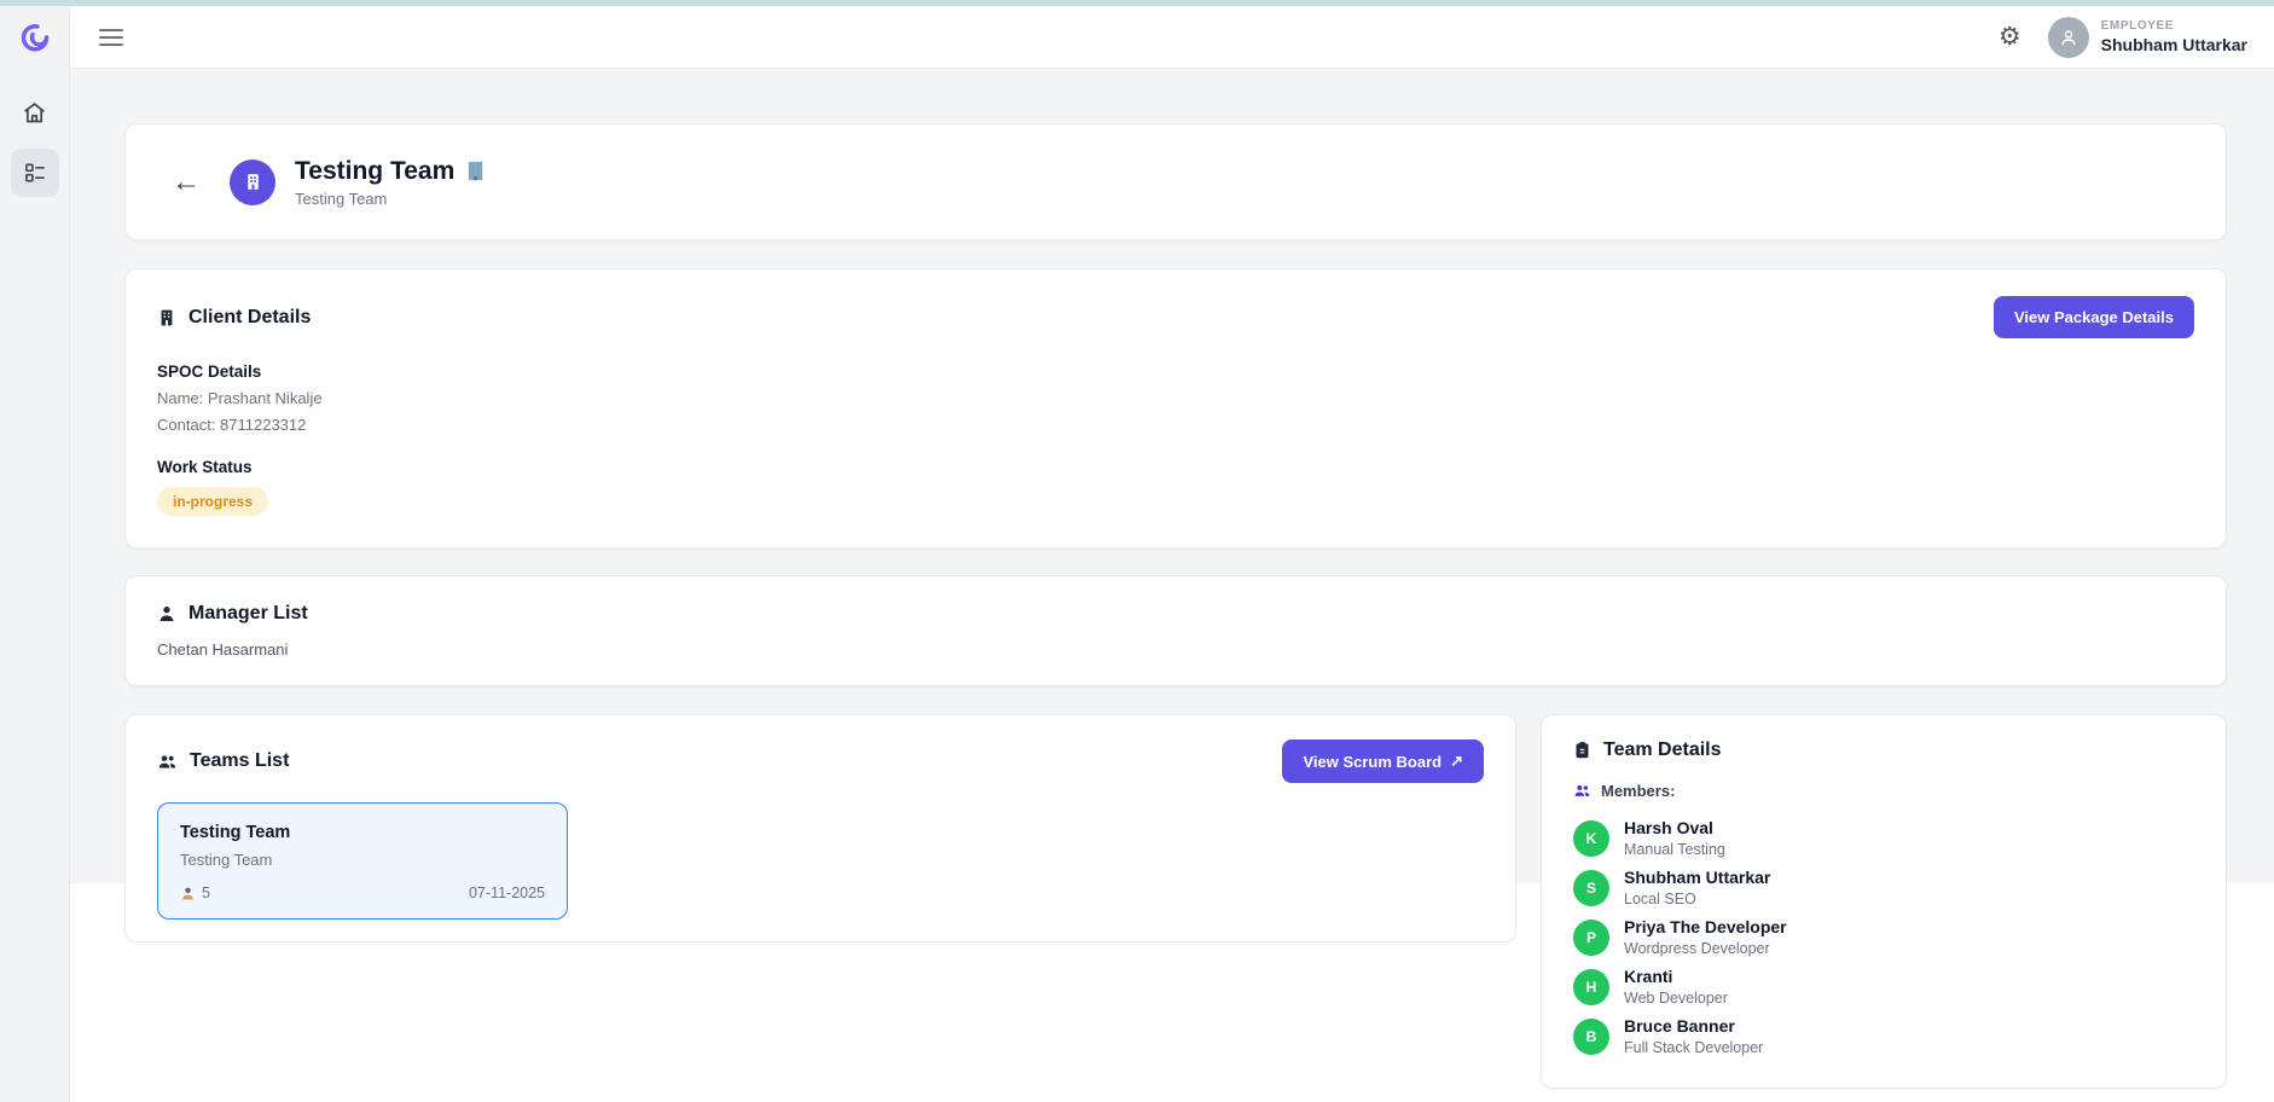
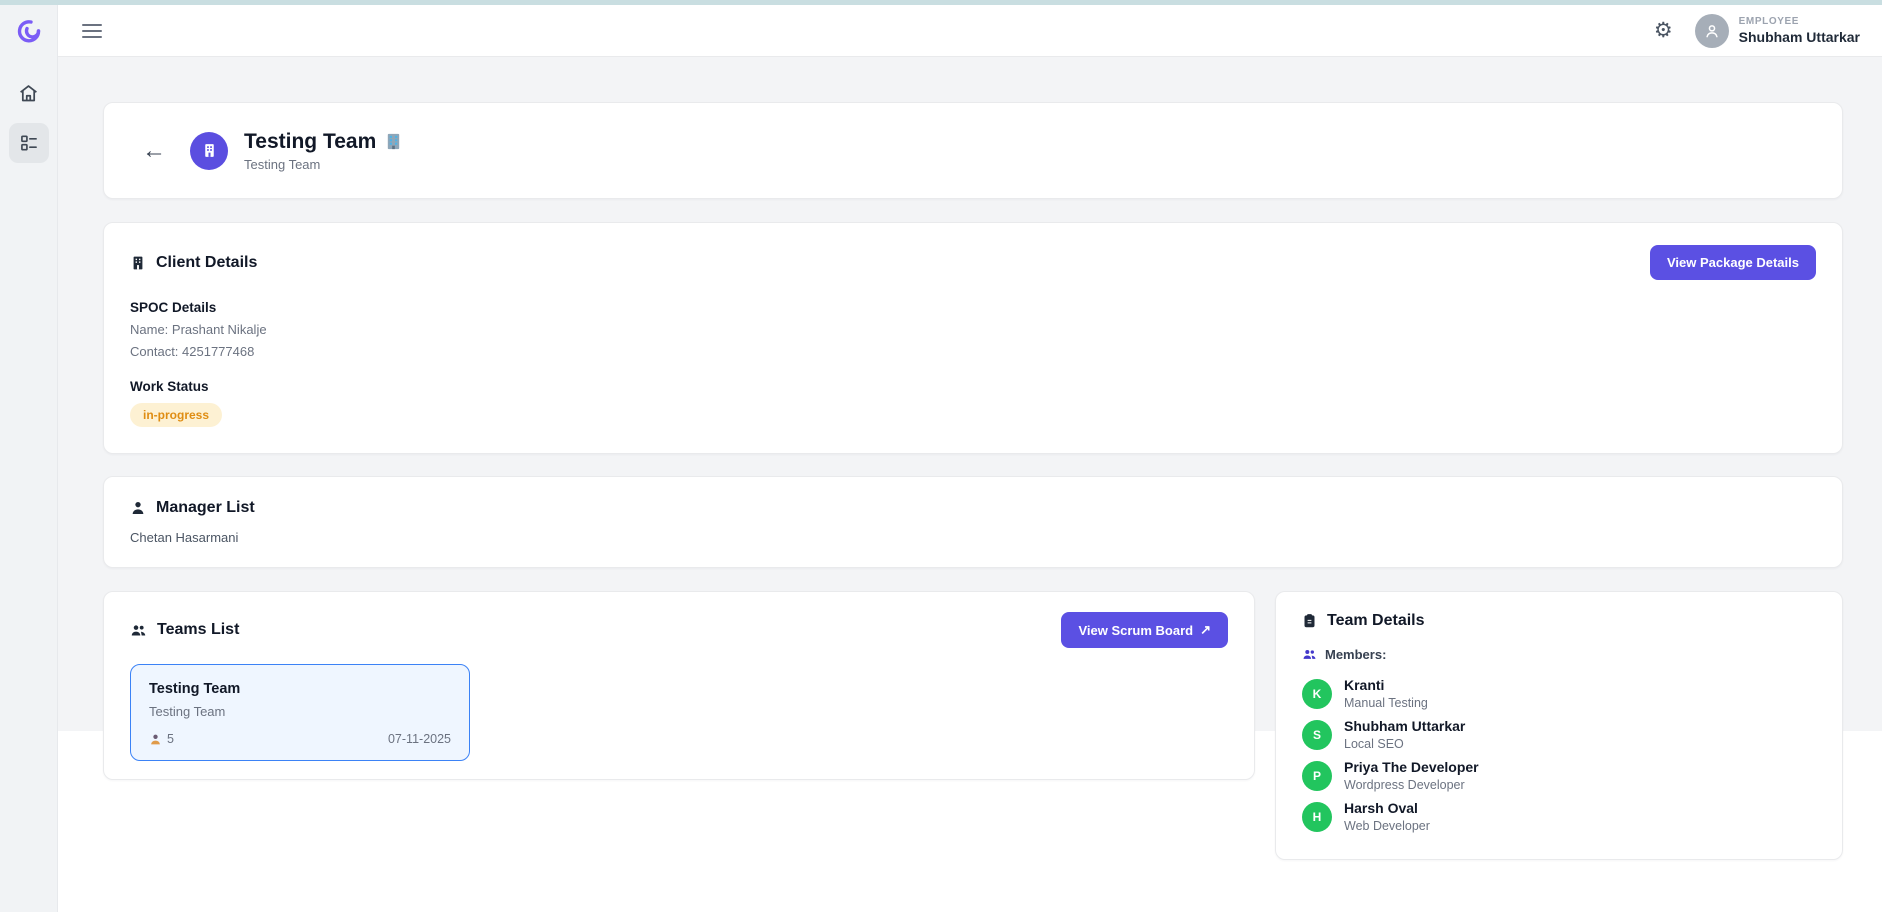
  ⚙
  EMPLOYEE
  Shubham Uttarkar
  ←
  Testing Team
  Testing Team
  Client Details
  View Package Details
  SPOC Details
  Name: Prashant Nikalje
- Contact: 8711223312
+ Contact: 4251777468
  Work Status
  in-progress
  Manager List
  Chetan Hasarmani
  Teams List
  View Scrum Board
  ↗
  Testing Team
  Testing Team
  5
  07-11-2025
  Team Details
  Members:
  K
- Harsh Oval
+ Kranti
  Manual Testing
  S
  Shubham Uttarkar
  Local SEO
  P
  Priya The Developer
  Wordpress Developer
  H
- Kranti
+ Harsh Oval
  Web Developer
- B
- Bruce Banner
- Full Stack Developer
